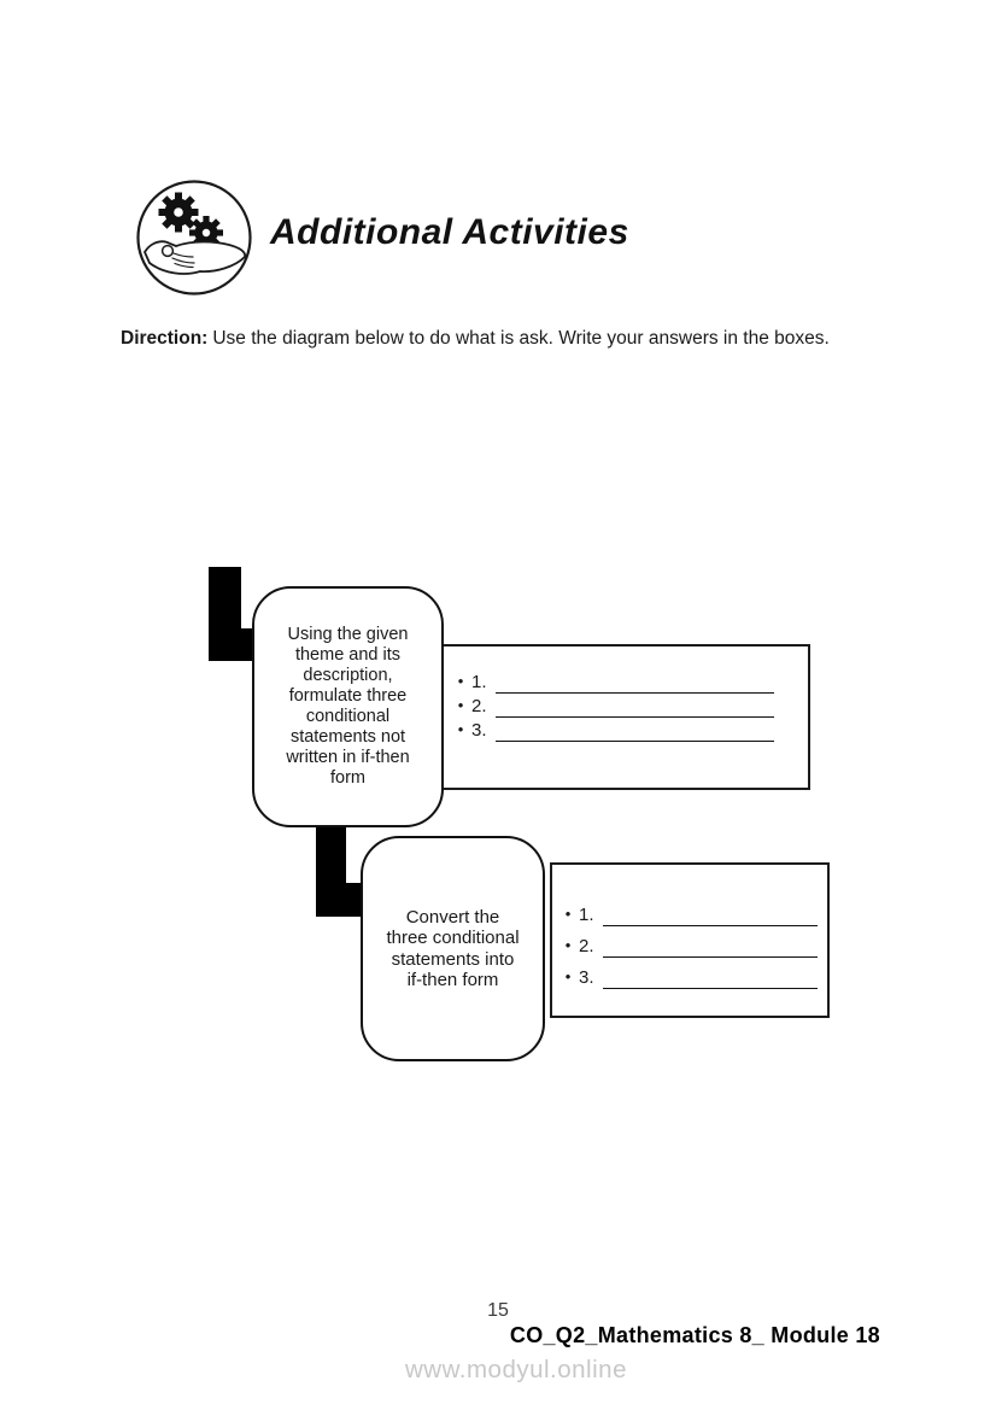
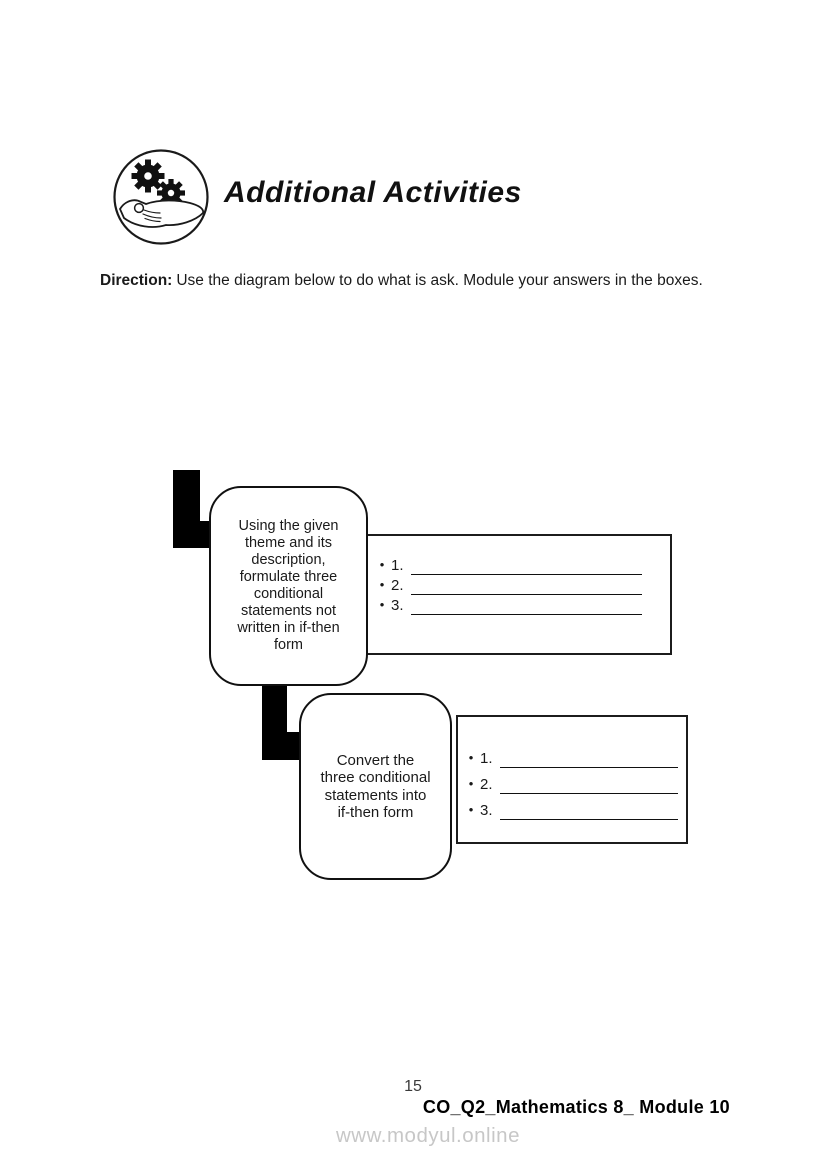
  Additional Activities
- Direction: Use the diagram below to do what is ask. Write your answers in the boxes.
+ Direction: Use the diagram below to do what is ask. Module your answers in the boxes.
  Using the given
  theme and its
  description,
  formulate three
  conditional
  statements not
  written in if-then
  form
  •
  1.
  •
  2.
  •
  3.
  Convert the
  three conditional
  statements into
  if-then form
  •
  1.
  •
  2.
  •
  3.
  15
- CO_Q2_Mathematics 8_ Module 18
+ CO_Q2_Mathematics 8_ Module 10
  www.modyul.online
